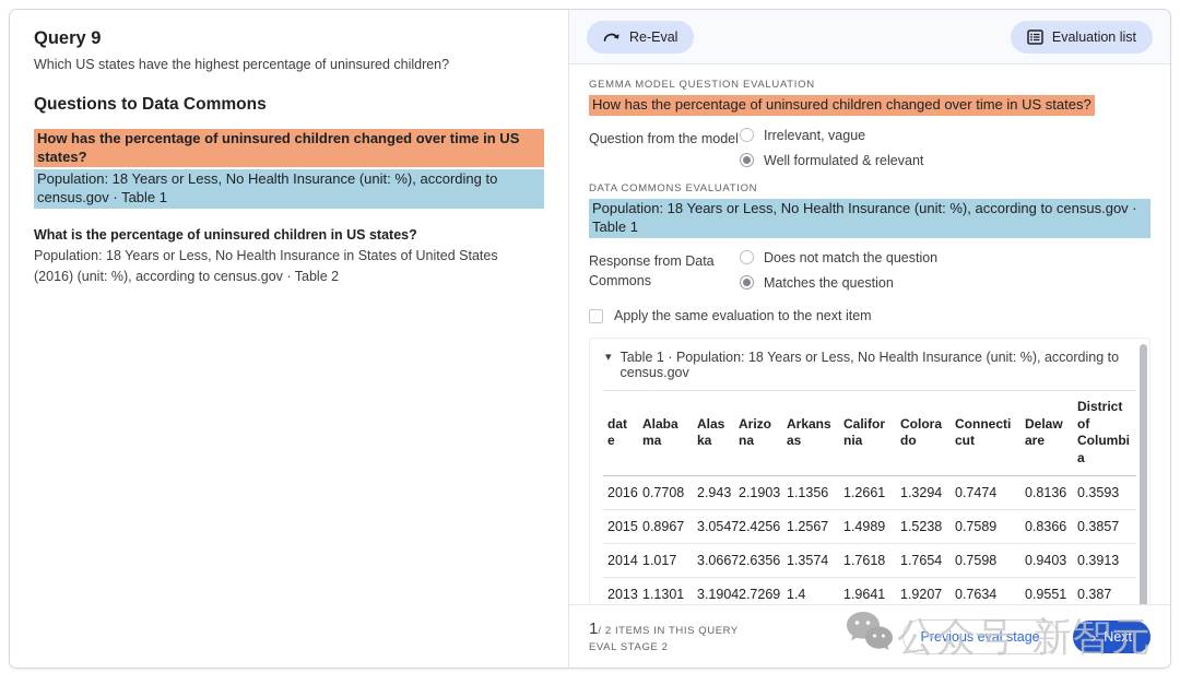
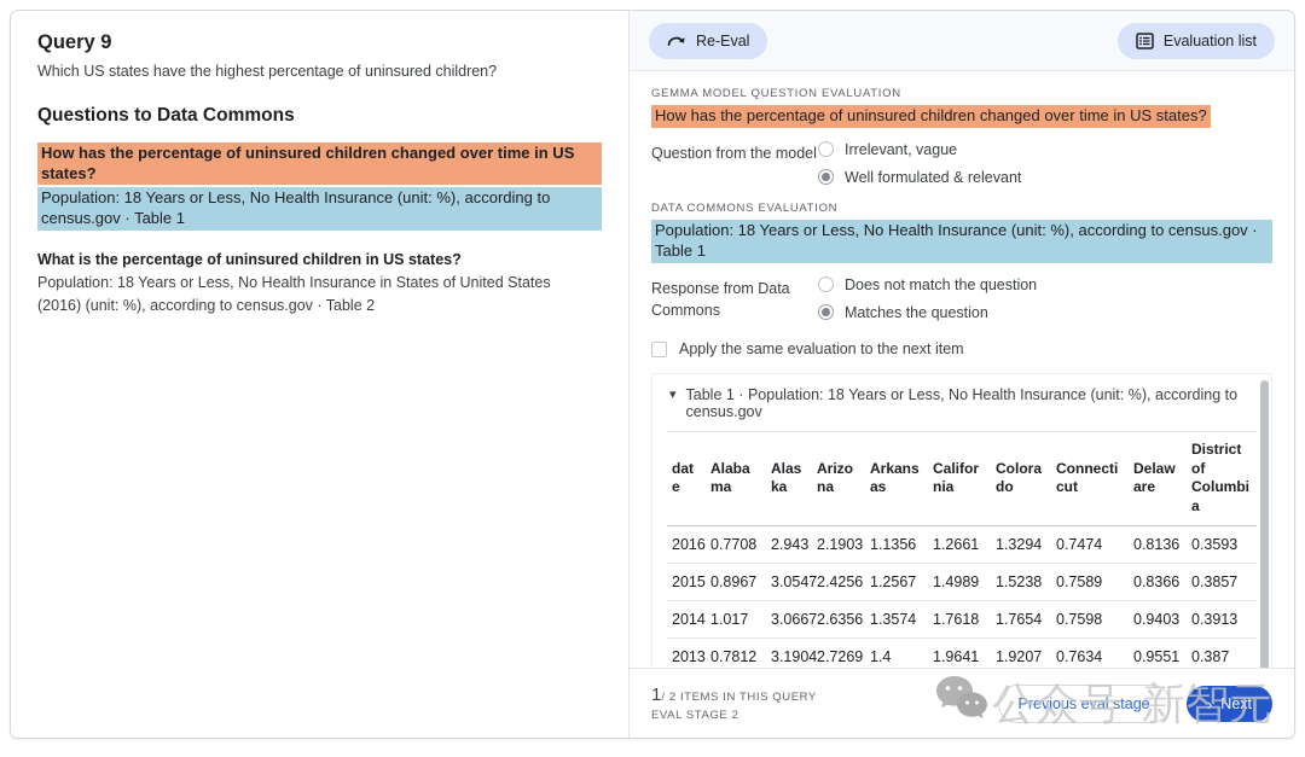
  Query 9
  Which US states have the highest percentage of uninsured children?
  Questions to Data Commons
  How has the percentage of uninsured children changed over time in US states?
  Population: 18 Years or Less, No Health Insurance (unit: %), according to census.gov · Table 1
  What is the percentage of uninsured children in US states?
  Population: 18 Years or Less, No Health Insurance in States of United States (2016) (unit: %), according to census.gov · Table 2
  Re-Eval
  Evaluation list
  GEMMA MODEL QUESTION EVALUATION
  How has the percentage of uninsured children changed over time in US states?
  Question from the model
  Irrelevant, vague
  Well formulated & relevant
  DATA COMMONS EVALUATION
  Population: 18 Years or Less, No Health Insurance (unit: %), according to census.gov · Table 1
  Response from Data Commons
  Does not match the question
  Matches the question
  Apply the same evaluation to the next item
  ▾
  Table 1 · Population: 18 Years or Less, No Health Insurance (unit: %), according to census.gov
  date	Alabama	Alaska	Arizona	Arkansas	California	Colorado	Connecticut	Delaware	District of Columbia
  2016	0.7708	2.943	2.1903	1.1356	1.2661	1.3294	0.7474	0.8136	0.3593
  2015	0.8967	3.0547	2.4256	1.2567	1.4989	1.5238	0.7589	0.8366	0.3857
  2014	1.017	3.0667	2.6356	1.3574	1.7618	1.7654	0.7598	0.9403	0.3913
- 2013	1.1301	3.1904	2.7269	1.4	1.9641	1.9207	0.7634	0.9551	0.387
+ 2013	0.7812	3.1904	2.7269	1.4	1.9641	1.9207	0.7634	0.9551	0.387
  1/ 2 ITEMS IN THIS QUERY
  EVAL STAGE 2
  Previous eval stage
  ›
  Next
  公众号
  新智元
